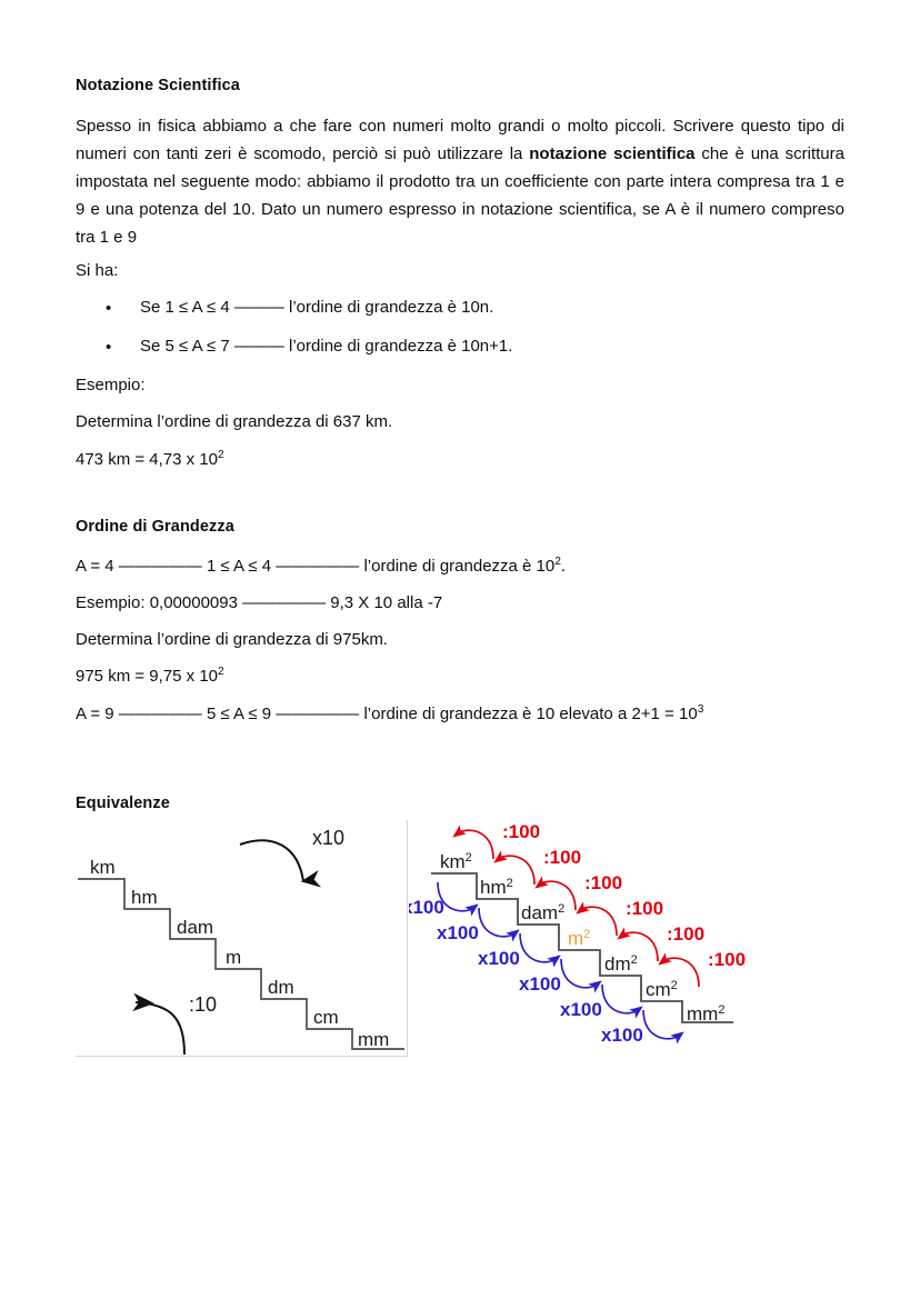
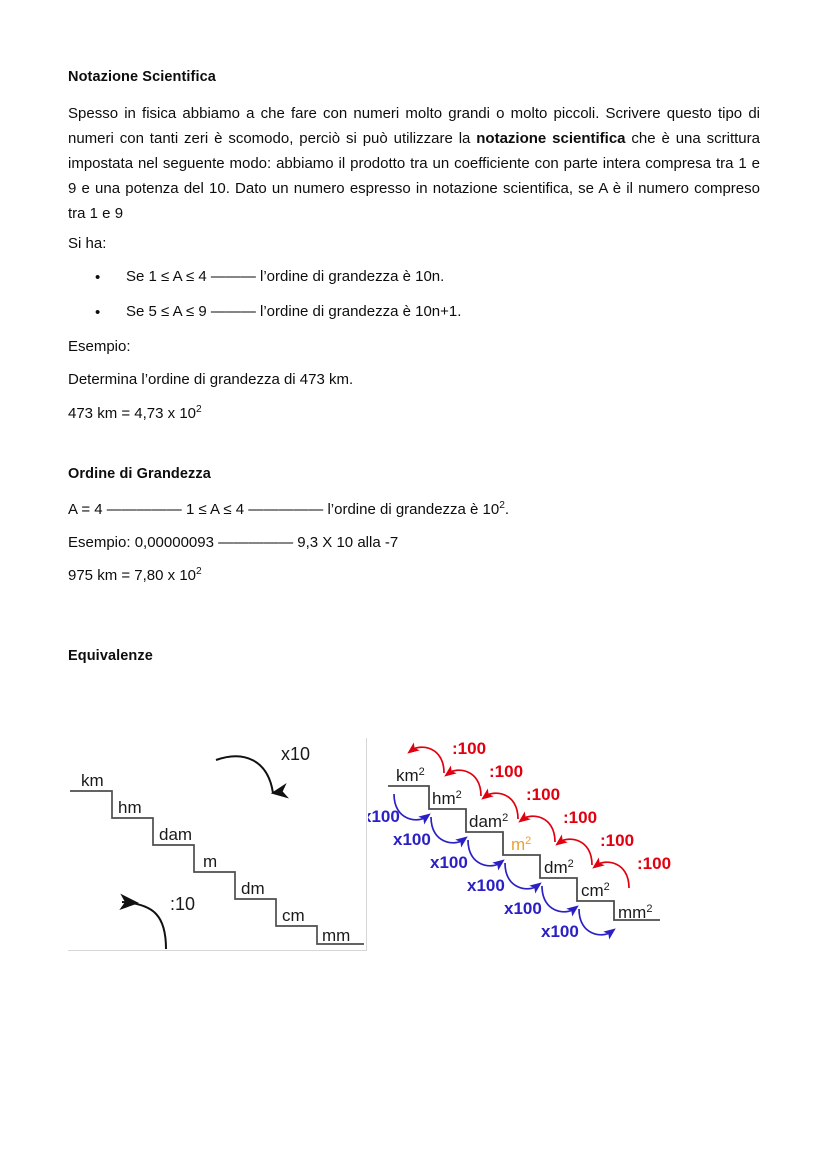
  Notazione Scientifica
  Spesso in fisica abbiamo a che fare con numeri molto grandi o molto piccoli. Scrivere questo tipo di numeri con tanti zeri è scomodo, perciò si può utilizzare la notazione scientifica che è una scrittura impostata nel seguente modo: abbiamo il prodotto tra un coefficiente con parte intera compresa tra 1 e 9 e una potenza del 10. Dato un numero espresso in notazione scientifica, se A è il numero compreso tra 1 e 9
  Si ha:
  •
  Se 1 ≤ A ≤ 4 ——— l’ordine di grandezza è 10n.
  •
- Se 5 ≤ A ≤ 7 ——— l’ordine di grandezza è 10n+1.
+ Se 5 ≤ A ≤ 9 ——— l’ordine di grandezza è 10n+1.
  Esempio:
- Determina l’ordine di grandezza di 637 km.
+ Determina l’ordine di grandezza di 473 km.
  473 km = 4,73 x 102
  Ordine di Grandezza
  A = 4 ————— 1 ≤ A ≤ 4 ————— l’ordine di grandezza è 102.
  Esempio: 0,00000093 ————— 9,3 X 10 alla -7
- Determina l’ordine di grandezza di 975km.
- 975 km = 9,75 x 102
+ 975 km = 7,80 x 102
- A = 9 ————— 5 ≤ A ≤ 9 ————— l’ordine di grandezza è 10 elevato a 2+1 = 103
  Equivalenze
  km
  hm
  dam
  m
  dm
  cm
  mm
  x10
  :10
  km2
  hm2
  dam2
  m2
  dm2
  cm2
  mm2
  :100
  :100
  :100
  :100
  :100
  :100
  100
  x100
  x100
  x100
  x100
  x100
